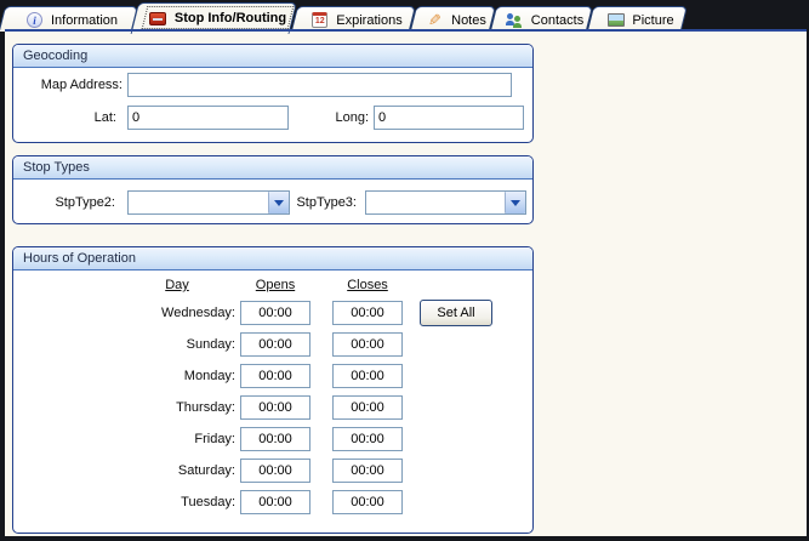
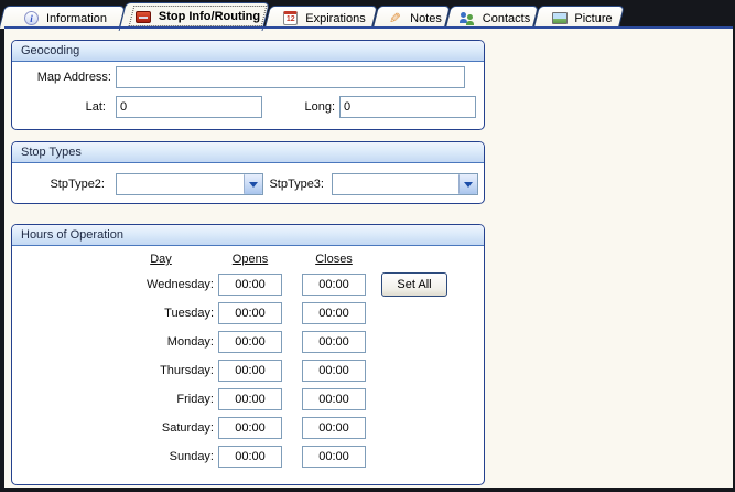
  i
  Information
  Stop Info/Routing
  Expirations
  Notes
  Contacts
  Picture
  Geocoding
  Map Address:
  Lat:
  0
  Long:
  0
  Stop Types
  StpType2:
  StpType3:
  Hours of Operation
  Day
  Opens
  Closes
  Wednesday:
  00:00
  00:00
  Set All
- Sunday:
+ Tuesday:
  00:00
  00:00
  Monday:
  00:00
  00:00
  Thursday:
  00:00
  00:00
  Friday:
  00:00
  00:00
  Saturday:
  00:00
  00:00
- Tuesday:
+ Sunday:
  00:00
  00:00
